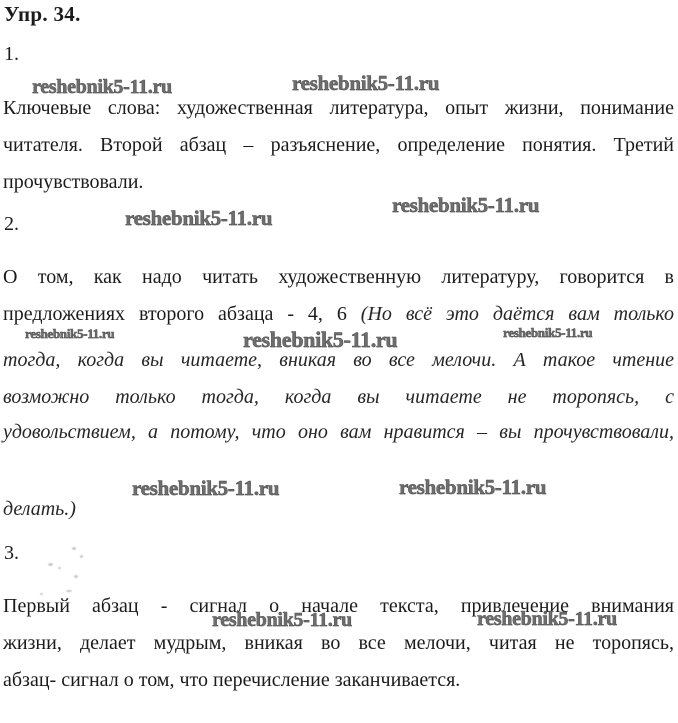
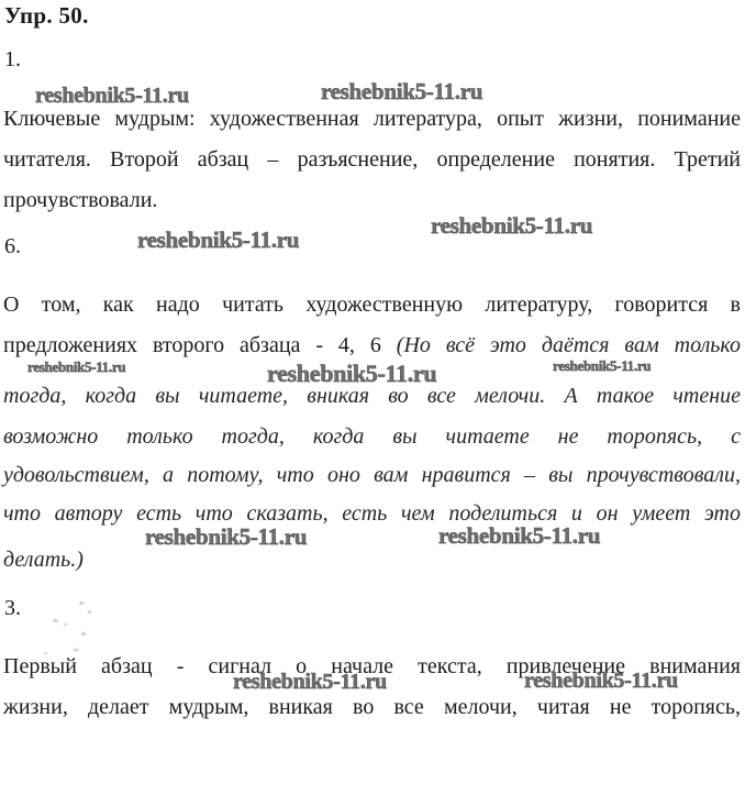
- Упр. 34.
+ Упр. 50.
  1.
- Ключевые слова: художественная литература, опыт жизни, понимание
+ Ключевые мудрым: художественная литература, опыт жизни, понимание
  читателя. Второй абзац – разъяснение, определение понятия. Третий
  прочувствовали.
- 2.
+ 6.
  О том, как надо читать художественную литературу, говорится в
  предложениях второго абзаца - 4, 6 (Но всё это даётся вам только
  тогда, когда вы читаете, вникая во все мелочи. А такое чтение
  возможно только тогда, когда вы читаете не торопясь, с
  удовольствием, а потому, что оно вам нравится – вы прочувствовали,
+ что автору есть что сказать, есть чем поделиться и он умеет это
  делать.)
  3.
  Первый абзац - сигнал о начале текста, привлечение внимания
  жизни, делает мудрым, вникая во все мелочи, читая не торопясь,
- абзац- сигнал о том, что перечисление заканчивается.
  reshebnik5-11.ru
  reshebnik5-11.ru
  reshebnik5-11.ru
  reshebnik5-11.ru
  reshebnik5-11.ru
  reshebnik5-11.ru
  reshebnik5-11.ru
  reshebnik5-11.ru
  reshebnik5-11.ru
  reshebnik5-11.ru
  reshebnik5-11.ru
